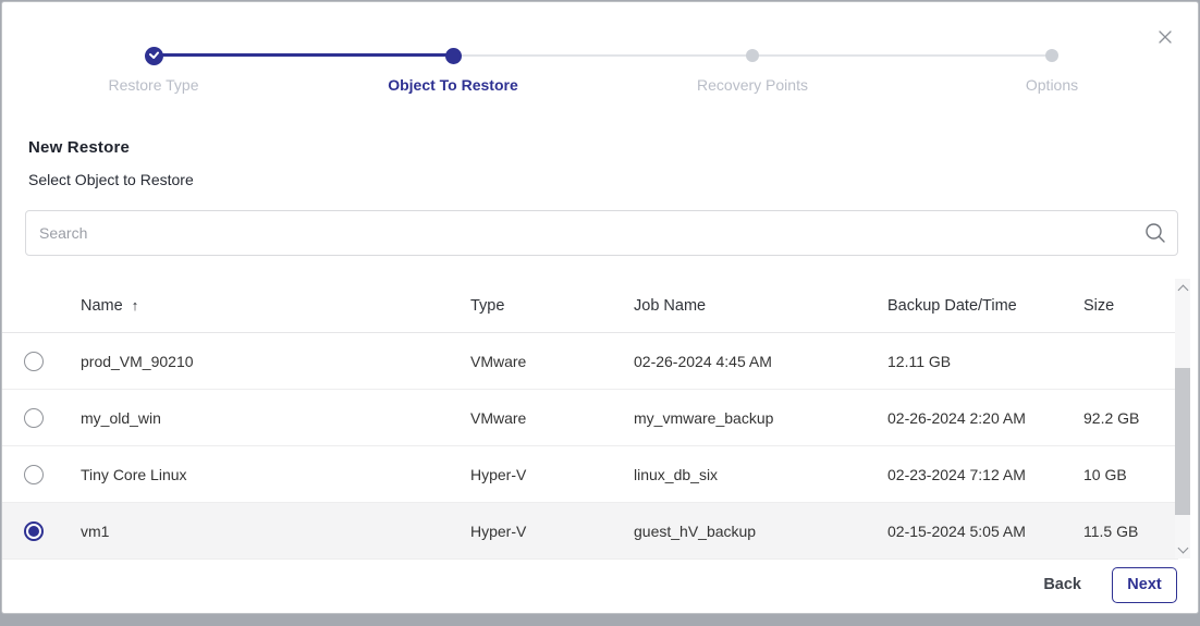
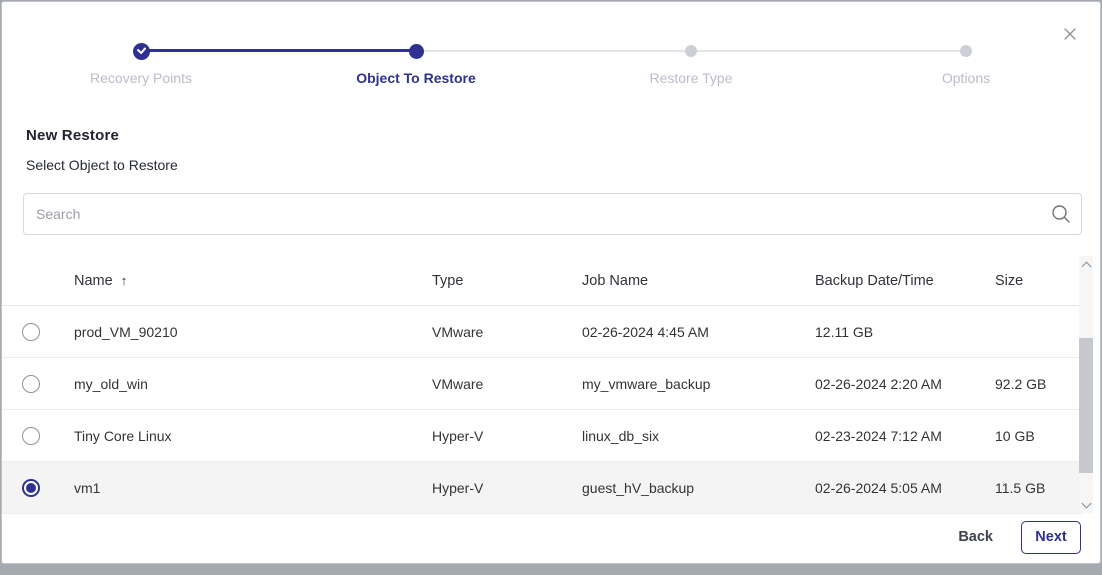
- Restore Type
+ Recovery Points
  Object To Restore
- Recovery Points
+ Restore Type
  Options
  New Restore
  Select Object to Restore
  Search
  Name ↑
  Type
  Job Name
  Backup Date/Time
  Size
  prod_VM_90210
  VMware
  02-26-2024 4:45 AM
  12.11 GB
  my_old_win
  VMware
  my_vmware_backup
  02-26-2024 2:20 AM
  92.2 GB
  Tiny Core Linux
  Hyper-V
  linux_db_six
  02-23-2024 7:12 AM
  10 GB
  vm1
  Hyper-V
  guest_hV_backup
- 02-15-2024 5:05 AM
+ 02-26-2024 5:05 AM
  11.5 GB
  Back
  Next
